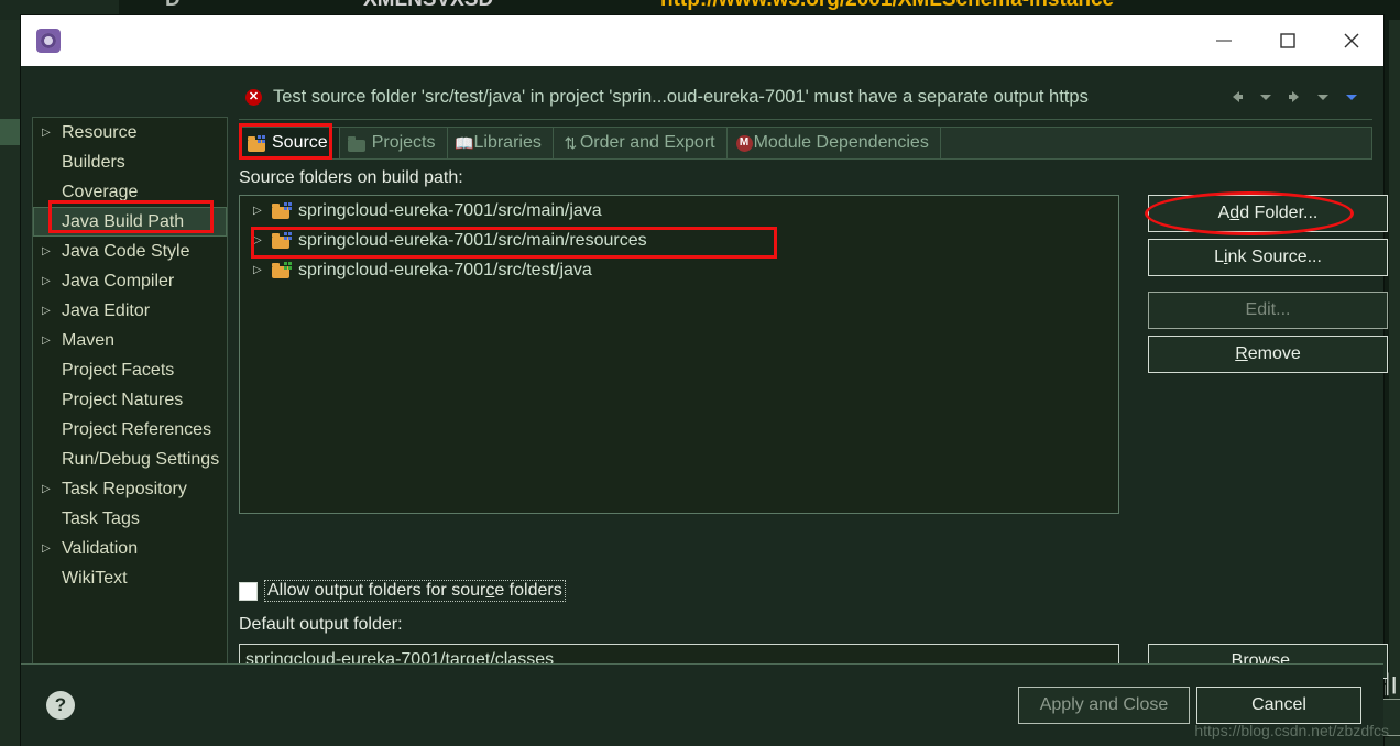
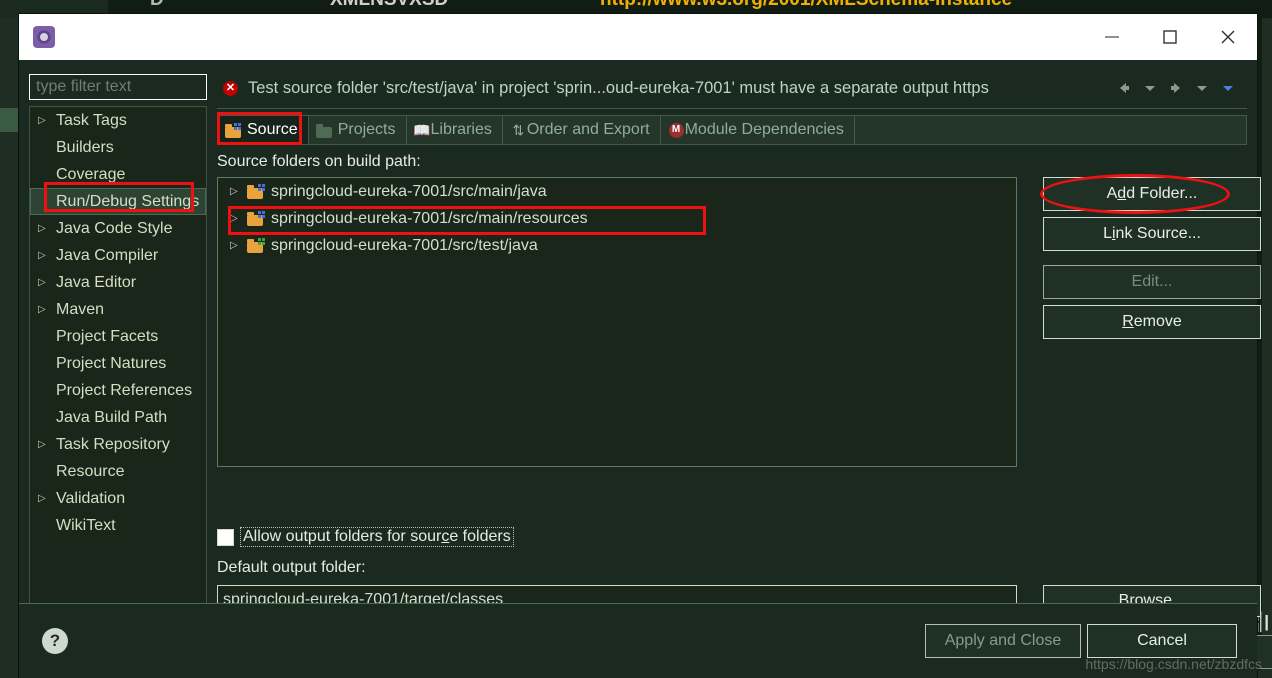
  ╣|
+ type filter text
  ▷
- Resource
+ Task Tags
  Builders
  Coverage
  ▷
- Java Build Path
+ Run/Debug Settings
  ▷
  Java Code Style
  ▷
  Java Compiler
  ▷
  Java Editor
  ▷
  Maven
  Project Facets
  Project Natures
  Project References
- Run/Debug Settings
+ Java Build Path
  ▷
  Task Repository
- Task Tags
+ Resource
  ▷
  Validation
  WikiText
  ✕
  Test source folder 'src/test/java' in project 'sprin...oud-eureka-7001' must have a separate output https
  Source
  Projects
  📖
  Libraries
  ⇅
  Order and Export
  M
  Module Dependencies
  Source folders on build path:
  ▷
  springcloud-eureka-7001/src/main/java
  ▷
  springcloud-eureka-7001/src/main/resources
  ▷
  springcloud-eureka-7001/src/test/java
  Add Folder...
  Link Source...
  Edit...
  Remove
  Allow output folders for source folders
  Default output folder:
  springcloud-eureka-7001/target/classes
  Browse...
  ?
  Apply and Close
  Cancel
  https://blog.csdn.net/zbzdfcs
